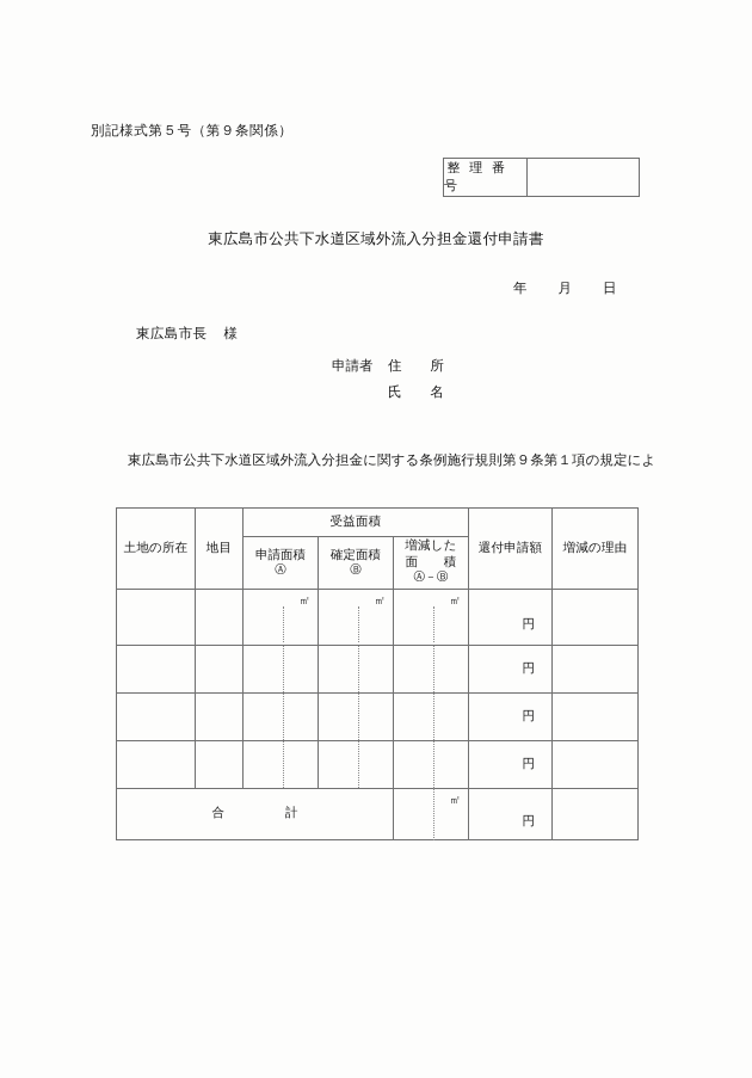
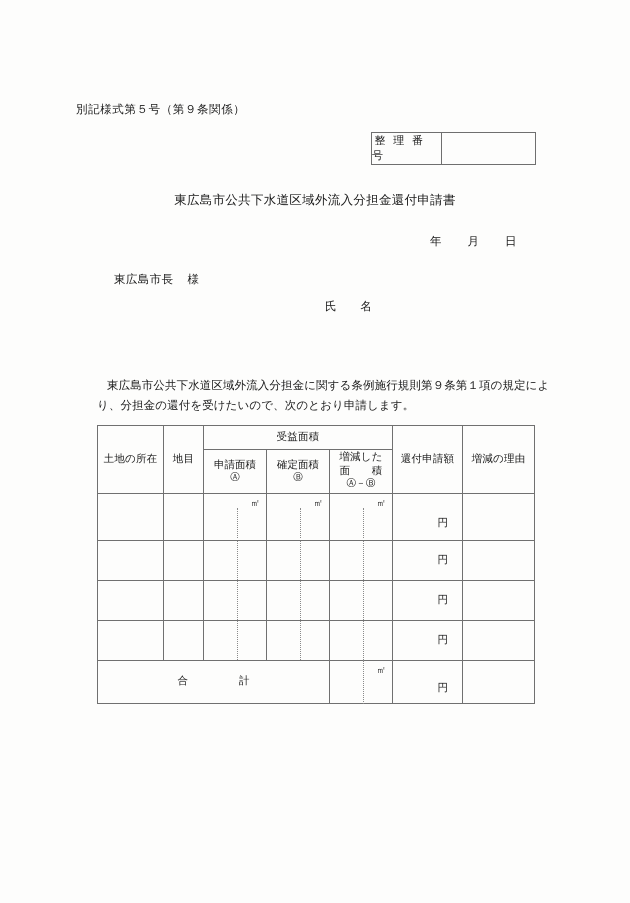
  別記様式第５号（第９条関係）
  整 理 番 号
  東広島市公共下水道区域外流入分担金還付申請書
  年 月 日
  東広島市長 様
- 申請者 住 所
  氏 名
  東広島市公共下水道区域外流入分担金に関する条例施行規則第９条第１項の規定によ
+ り、分担金の還付を受けたいので、次のとおり申請します。
  土地の所在	地目	受益面積	還付申請額	増減の理由
  申請面積 Ⓐ	確定面積 Ⓑ	増減した 面 積 Ⓐ－Ⓑ
  		㎡	㎡	㎡	円
  					円
  					円
  					円
  合 計	㎡	円
